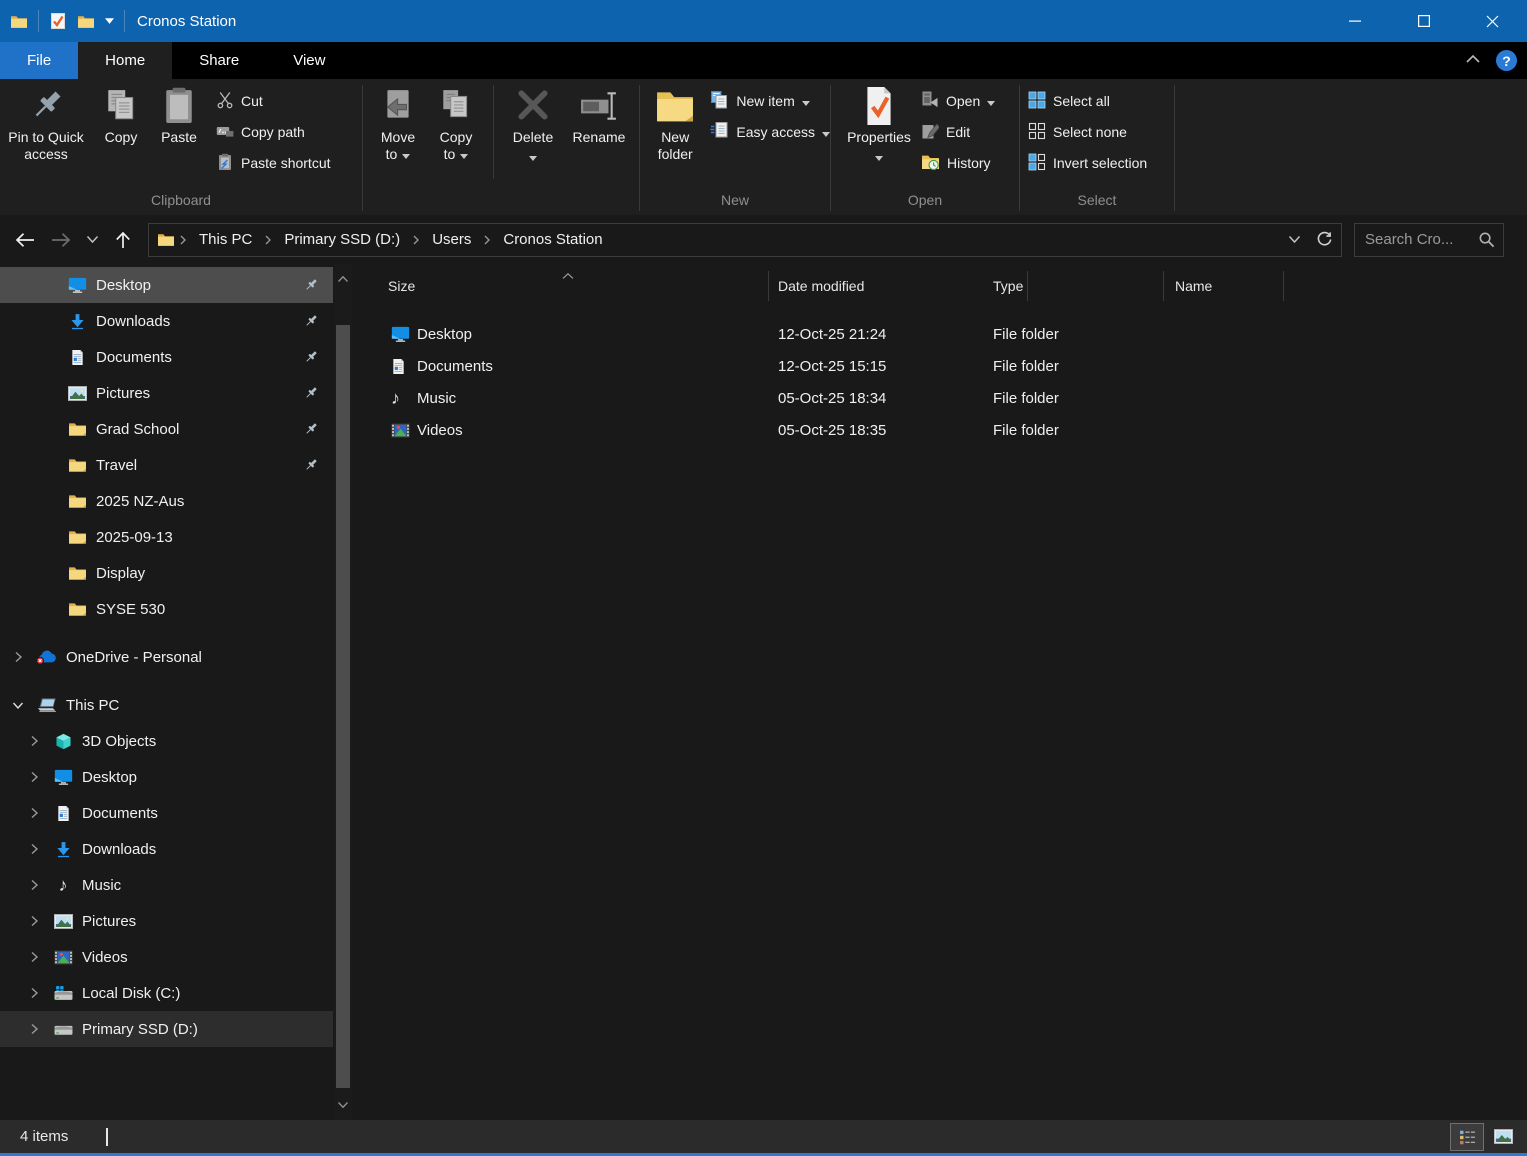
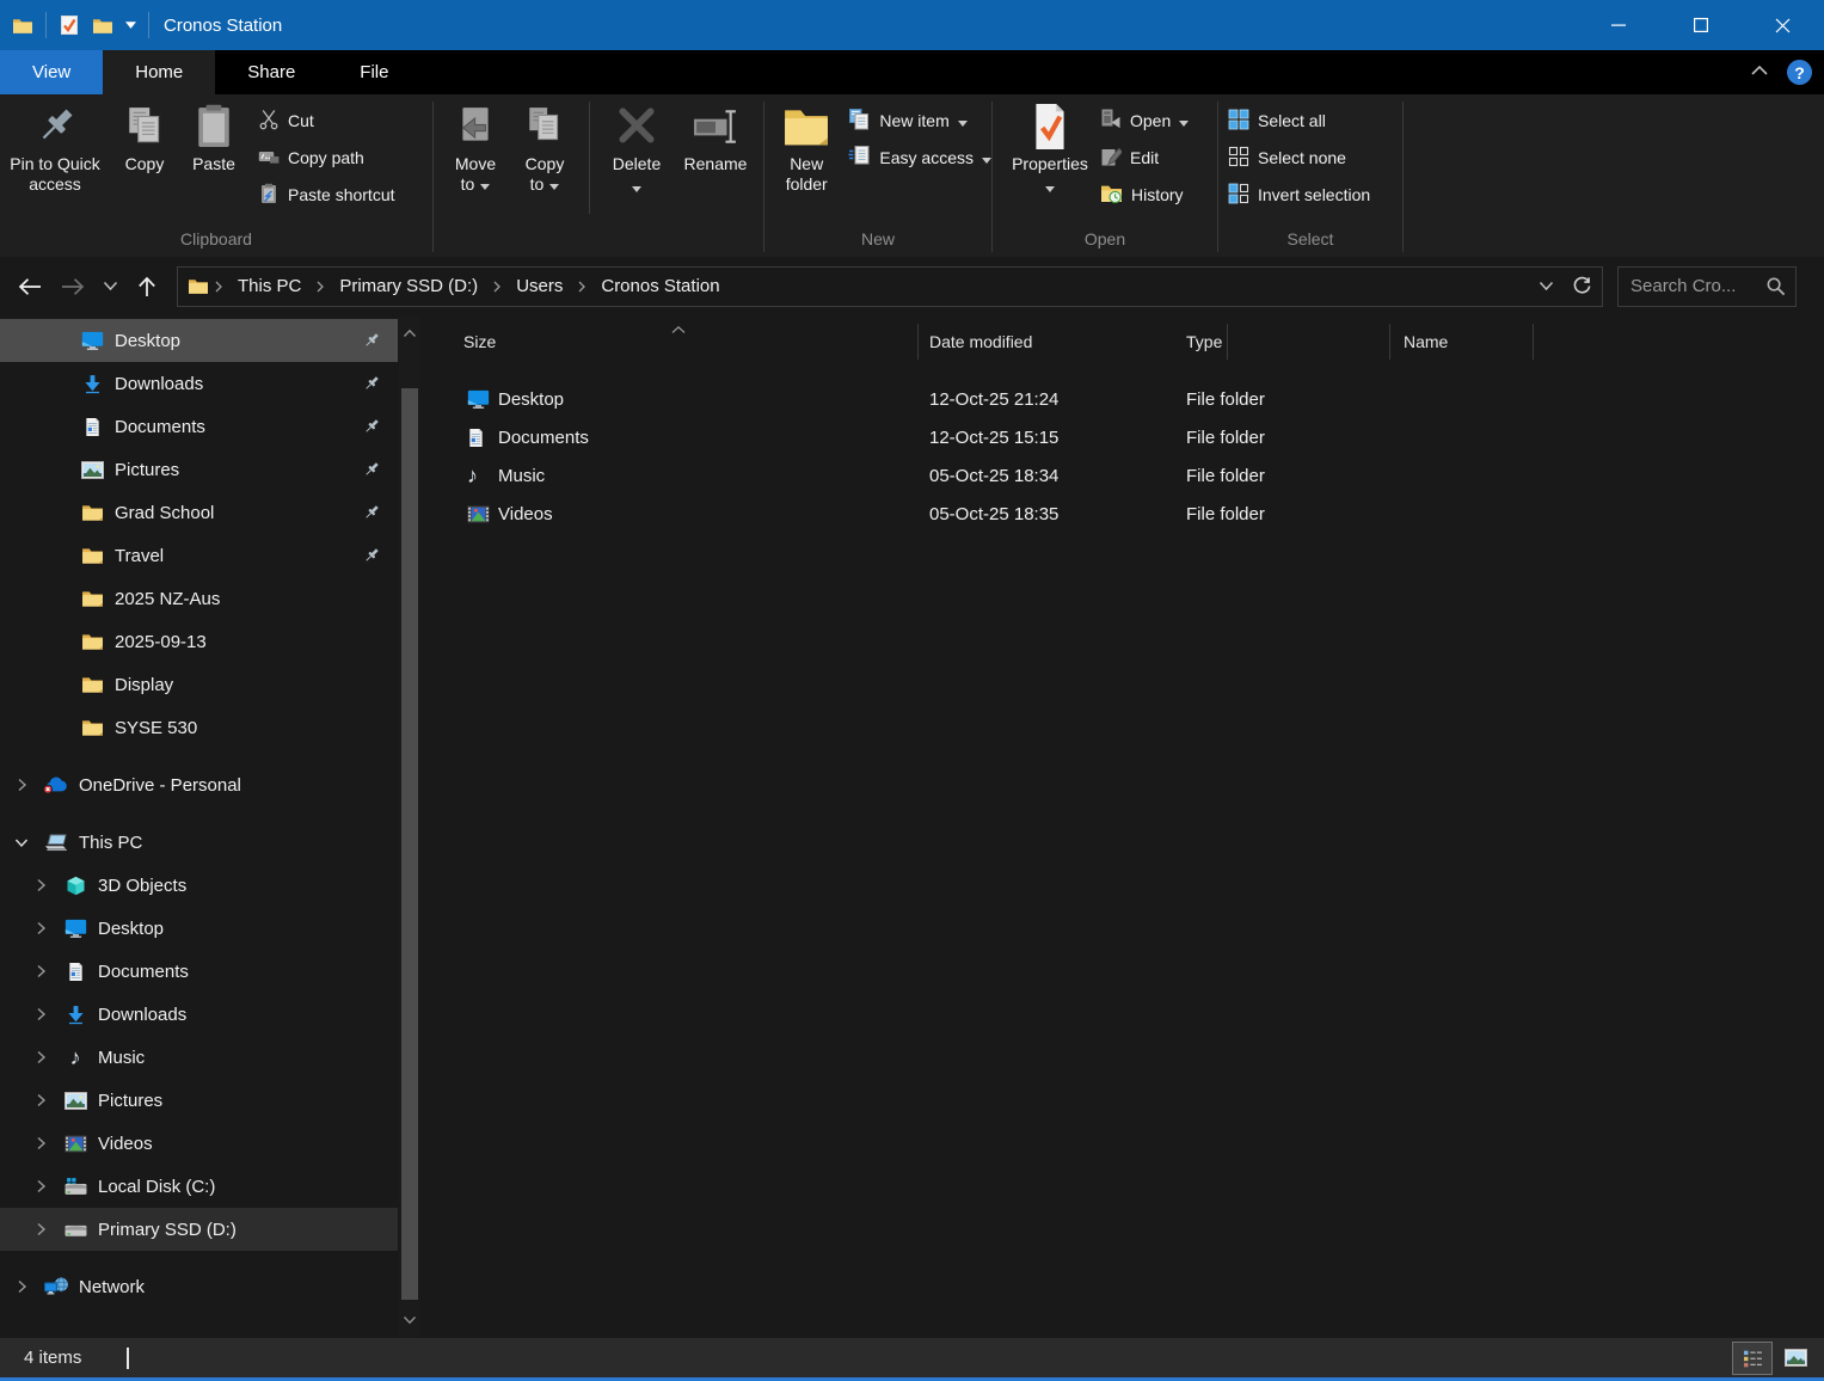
  Cronos Station
- File
+ View
  Home
  Share
- View
+ File
  ?
  Pin to Quick access
  Copy
  Paste
  Cut
  Copy path
  Paste shortcut
  Clipboard
  Move to
  Copy to
  Delete
  Rename
  New folder
  New item
  Easy access
  New
  Properties
  Open
  Edit
  History
  Open
  Select all
  Select none
  Invert selection
  Select
  This PC
  Primary SSD (D:)
  Users
  Cronos Station
  Search Cro...
  Desktop
  Downloads
  Documents
  Pictures
  Grad School
  Travel
  2025 NZ-Aus
  2025-09-13
  Display
  SYSE 530
  OneDrive - Personal
  This PC
  3D Objects
  Desktop
  Documents
  Downloads
  ♪
  Music
  Pictures
  Videos
  Local Disk (C:)
  Primary SSD (D:)
+ Network
  Size
  Date modified
  Type
  Name
  Desktop
  12-Oct-25 21:24
  File folder
  Documents
  12-Oct-25 15:15
  File folder
  ♪
  Music
  05-Oct-25 18:34
  File folder
  Videos
  05-Oct-25 18:35
  File folder
  4 items
